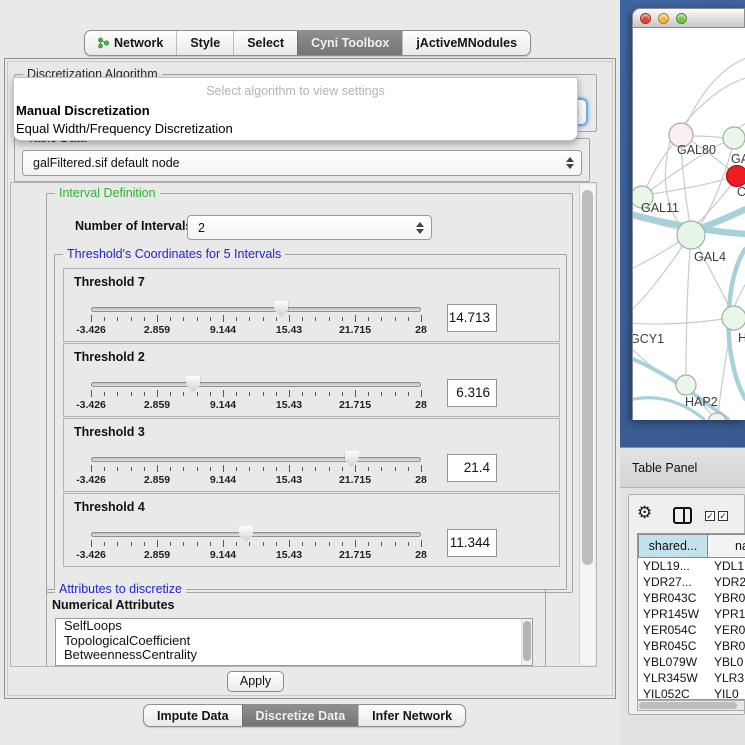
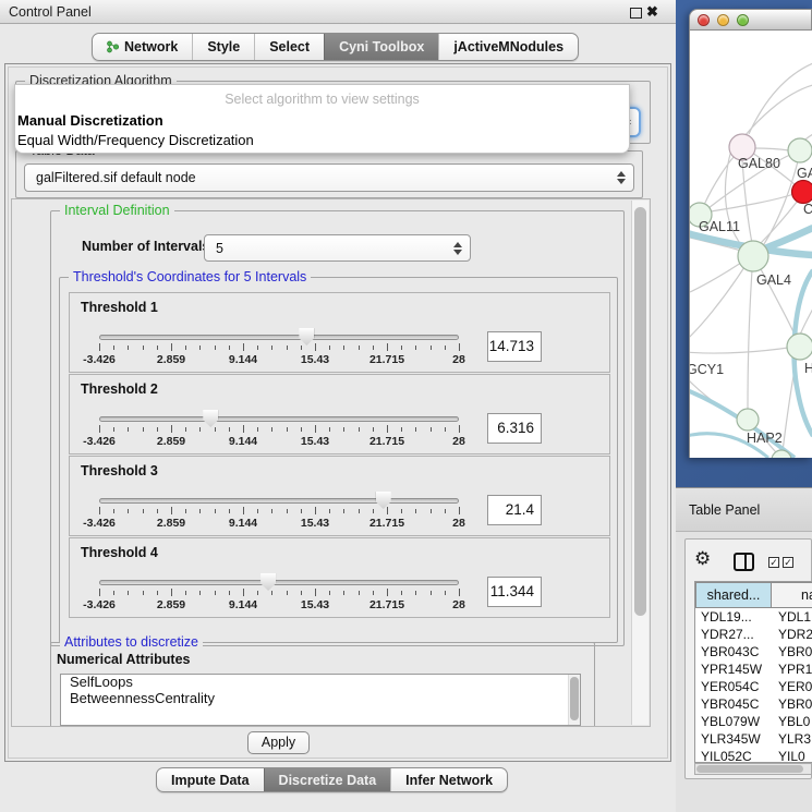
+ Control Panel
+ ✖
  Network
  Style
  Select
  Cyni Toolbox
  jActiveMNodules
  Discretization Algorithm
  galFiltered.sif default node
  Select algorithm to view settings
  Manual Discretization
  Equal Width/Frequency Discretization
  Interval Definition
  Number of Interval
- 2
+ 5
  Threshold's Coordinates for 5 Intervals
- Threshold 7
+ Threshold 1
  -3.426
  2.859
  9.144
  15.43
  21.715
  28
  14.713
  Threshold 2
  -3.426
  2.859
  9.144
  15.43
  21.715
  28
  6.316
  Threshold 3
  -3.426
  2.859
  9.144
  15.43
  21.715
  28
  21.4
  Threshold 4
  -3.426
  2.859
  9.144
  15.43
  21.715
  28
  11.344
  Attributes to discretize
  Numerical Attributes
  SelfLoops
- TopologicalCoefficient
  BetweennessCentrality
  Apply
  Impute Data
  Discretize Data
  Infer Network
  GAL80
  C
  GAL11
  GAL4
  GCY1
  H
  HAP2
  Table Panel
  ⚙
  ✓
  ✓
  shared...
  YDL19...
  YDL1
  YDR27...
  YDR2
  YBR043C
  YBR0
  YPR145W
  YPR1
  YER054C
  YER0
  YBR045C
  YBR0
  YBL079W
  YBL0
  YLR345W
  YLR3
  YIL052C
  YIL0
